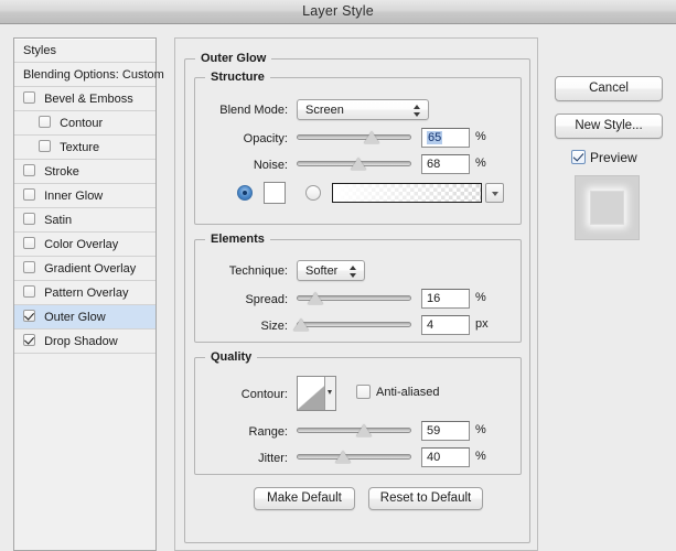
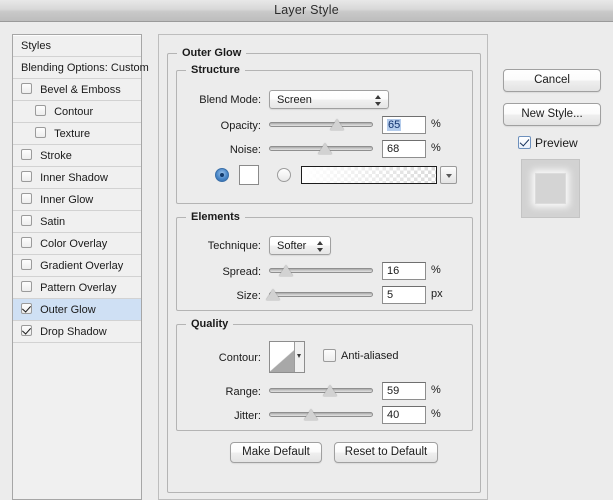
  Layer Style
  Styles
  Blending Options: Custom
  Bevel & Emboss
  Contour
  Texture
  Stroke
+ Inner Shadow
  Inner Glow
  Satin
  Color Overlay
  Gradient Overlay
  Pattern Overlay
  Outer Glow
  Drop Shadow
  Outer Glow
  Structure
  Blend Mode:
  Screen
  Opacity:
  65
  %
  Noise:
  68
  %
  Elements
  Technique:
  Softer
  Spread:
  16
  %
  Size:
- 4
+ 5
  px
  Quality
  Contour:
  Anti-aliased
  Range:
  59
  %
  Jitter:
  40
  %
  Make Default
  Reset to Default
  Cancel
  New Style...
  Preview
